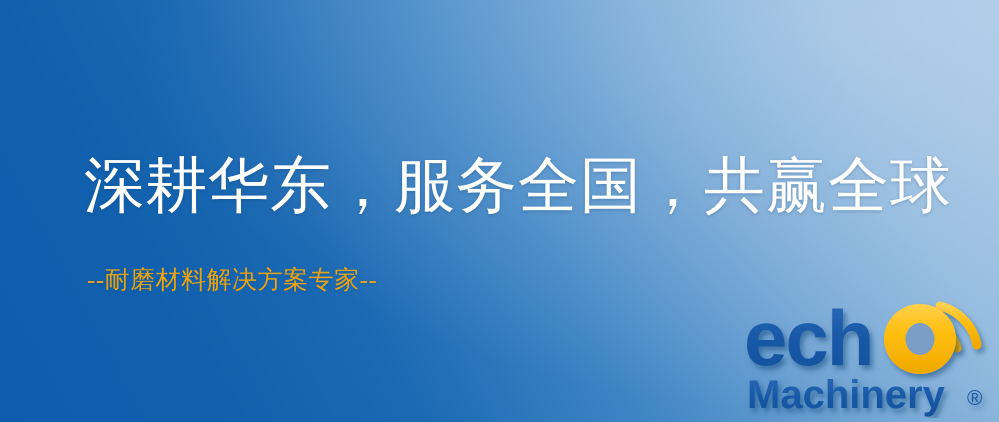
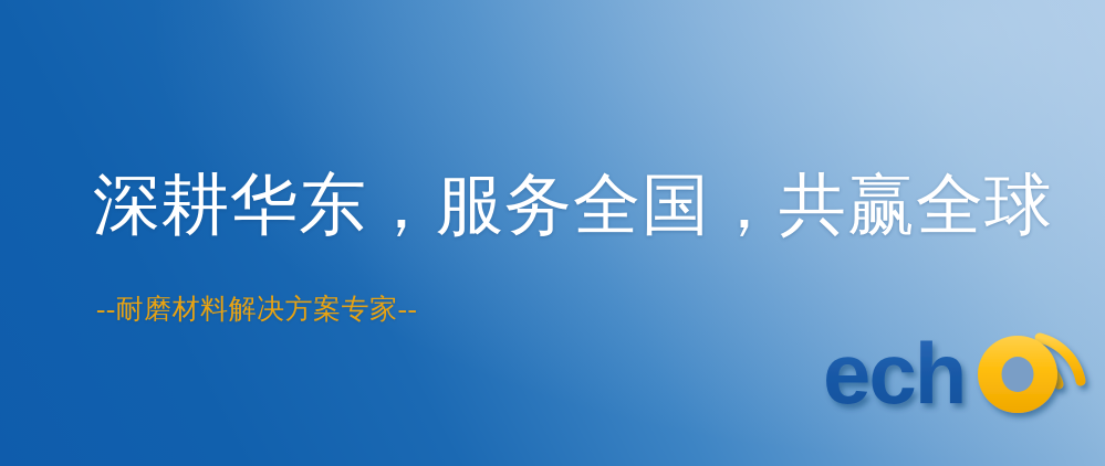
  深耕华东，服务全国，共赢全球
  --耐磨材料解决方案专家--
  ech
- Machinery
- ®
